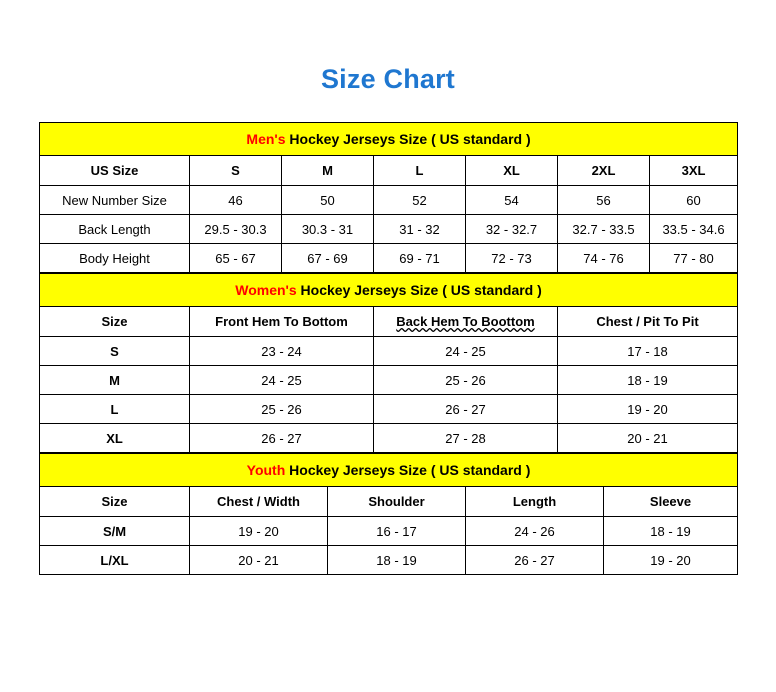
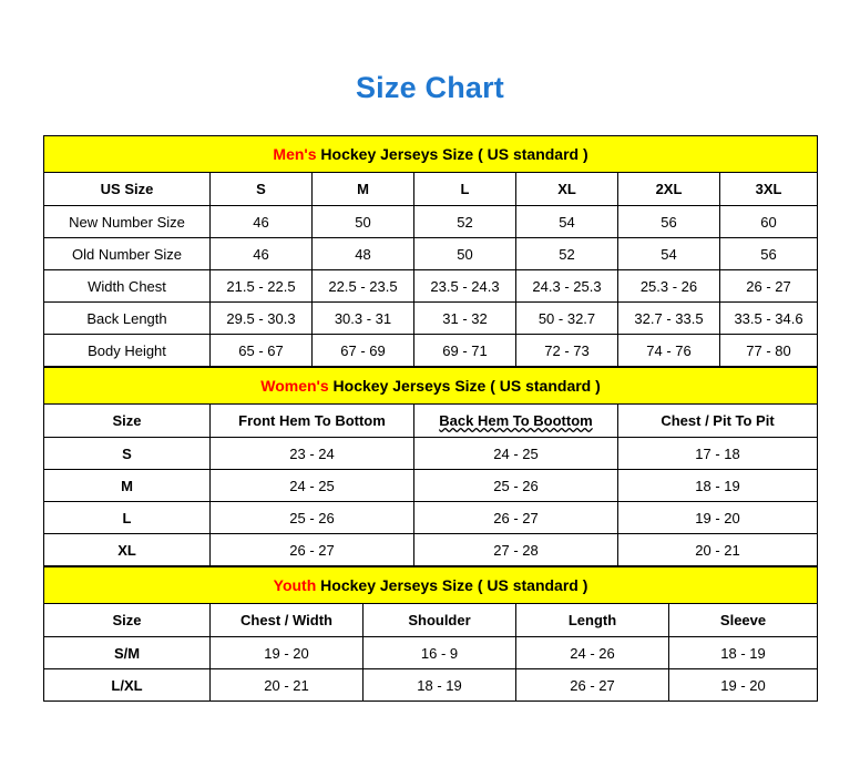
  Size Chart
  Men's Hockey Jerseys Size ( US standard )
  US Size	S	M	L	XL	2XL	3XL
  New Number Size	46	50	52	54	56	60
+ Old Number Size	46	48	50	52	54	56
+ Width Chest	21.5 - 22.5	22.5 - 23.5	23.5 - 24.3	24.3 - 25.3	25.3 - 26	26 - 27
- Back Length	29.5 - 30.3	30.3 - 31	31 - 32	32 - 32.7	32.7 - 33.5	33.5 - 34.6
+ Back Length	29.5 - 30.3	30.3 - 31	31 - 32	50 - 32.7	32.7 - 33.5	33.5 - 34.6
  Body Height	65 - 67	67 - 69	69 - 71	72 - 73	74 - 76	77 - 80
  Women's Hockey Jerseys Size ( US standard )
  Size	Front Hem To Bottom	Back Hem To Boottom	Chest / Pit To Pit
  S	23 - 24	24 - 25	17 - 18
  M	24 - 25	25 - 26	18 - 19
  L	25 - 26	26 - 27	19 - 20
  XL	26 - 27	27 - 28	20 - 21
  Youth Hockey Jerseys Size ( US standard )
  Size	Chest / Width	Shoulder	Length	Sleeve
- S/M	19 - 20	16 - 17	24 - 26	18 - 19
+ S/M	19 - 20	16 - 9	24 - 26	18 - 19
  L/XL	20 - 21	18 - 19	26 - 27	19 - 20
